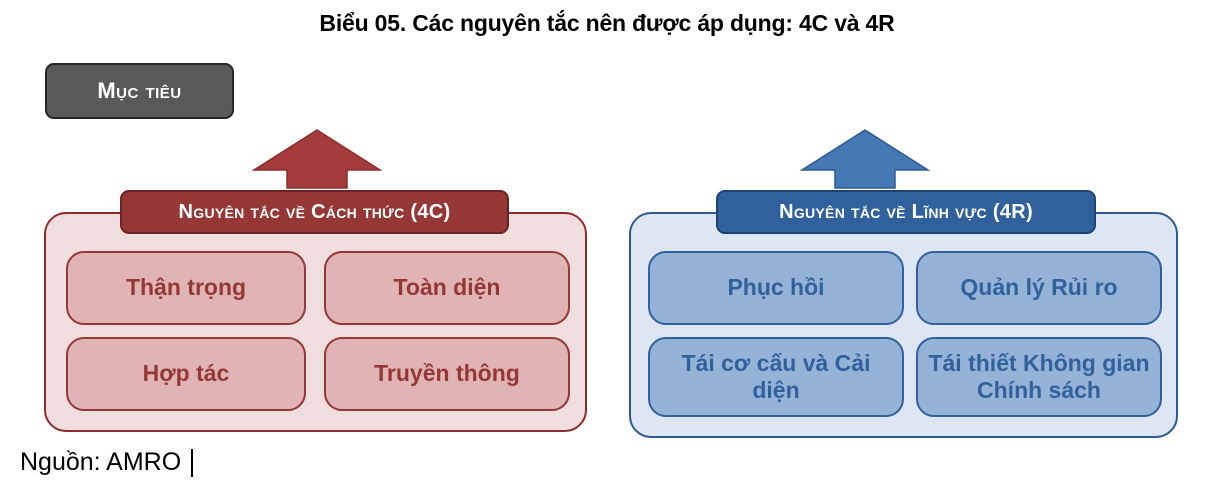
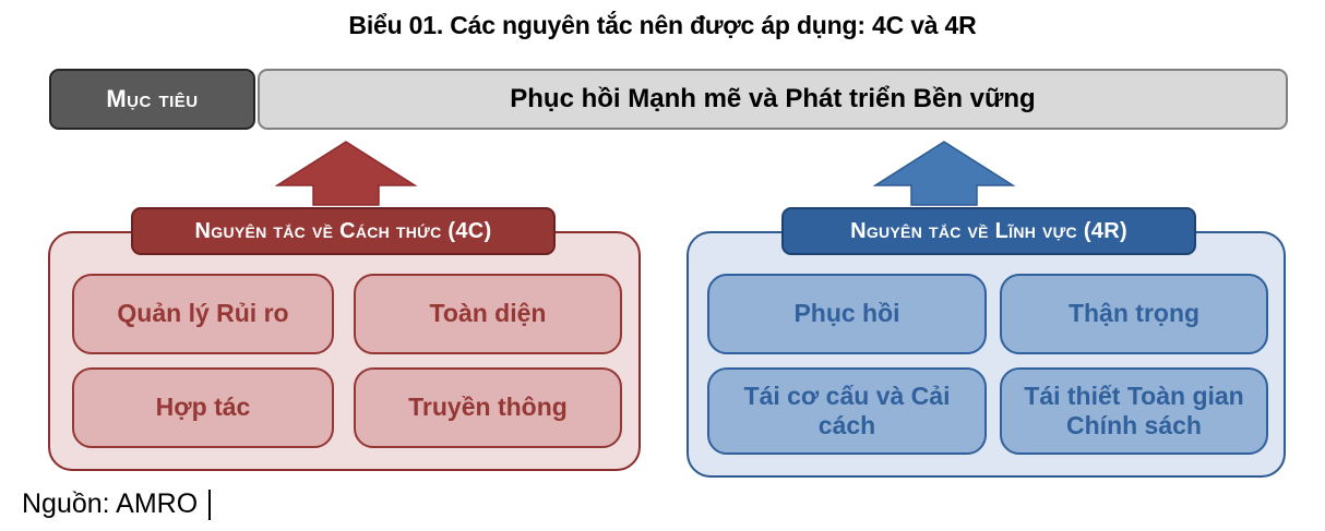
- Biểu 05. Các nguyên tắc nên được áp dụng: 4C và 4R
+ Biểu 01. Các nguyên tắc nên được áp dụng: 4C và 4R
  Mục tiêu
+ Phục hồi Mạnh mẽ và Phát triển Bền vững
  Nguyên tắc về Cách thức (4C)
- Thận trọng
+ Quản lý Rủi ro
  Toàn diện
  Hợp tác
  Truyền thông
  Nguyên tắc về Lĩnh vực (4R)
  Phục hồi
- Quản lý Rủi ro
+ Thận trọng
- Tái cơ cấu và Cải diện
+ Tái cơ cấu và Cải cách
- Tái thiết Không gian Chính sách
+ Tái thiết Toàn gian Chính sách
  Nguồn: AMRO
